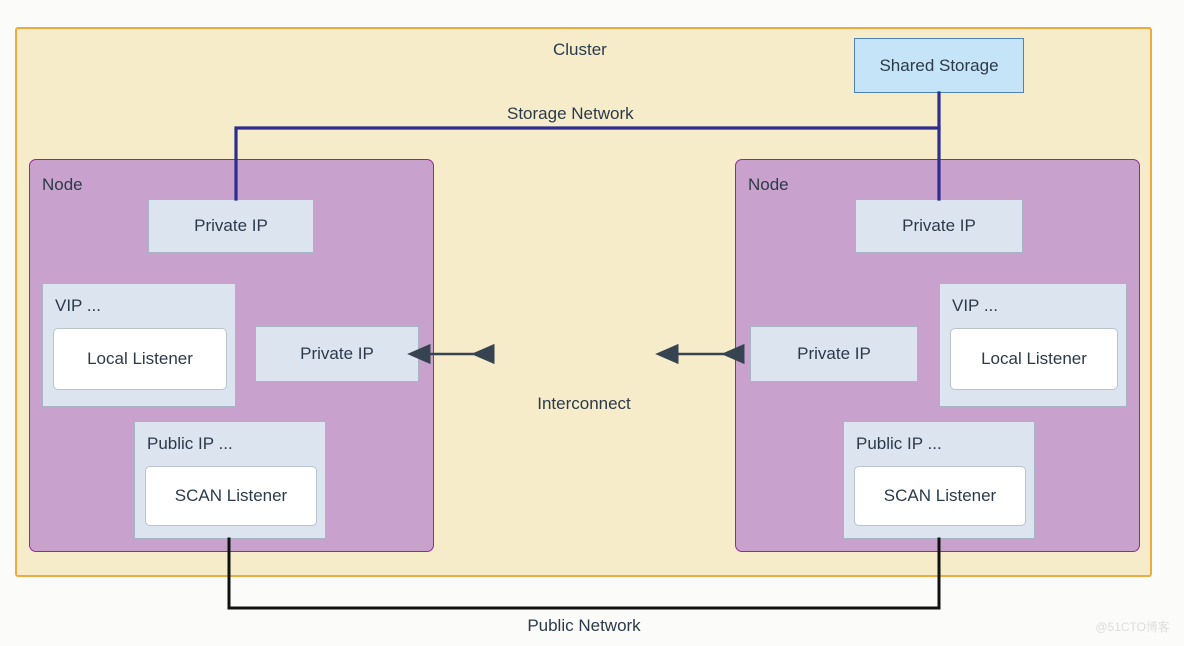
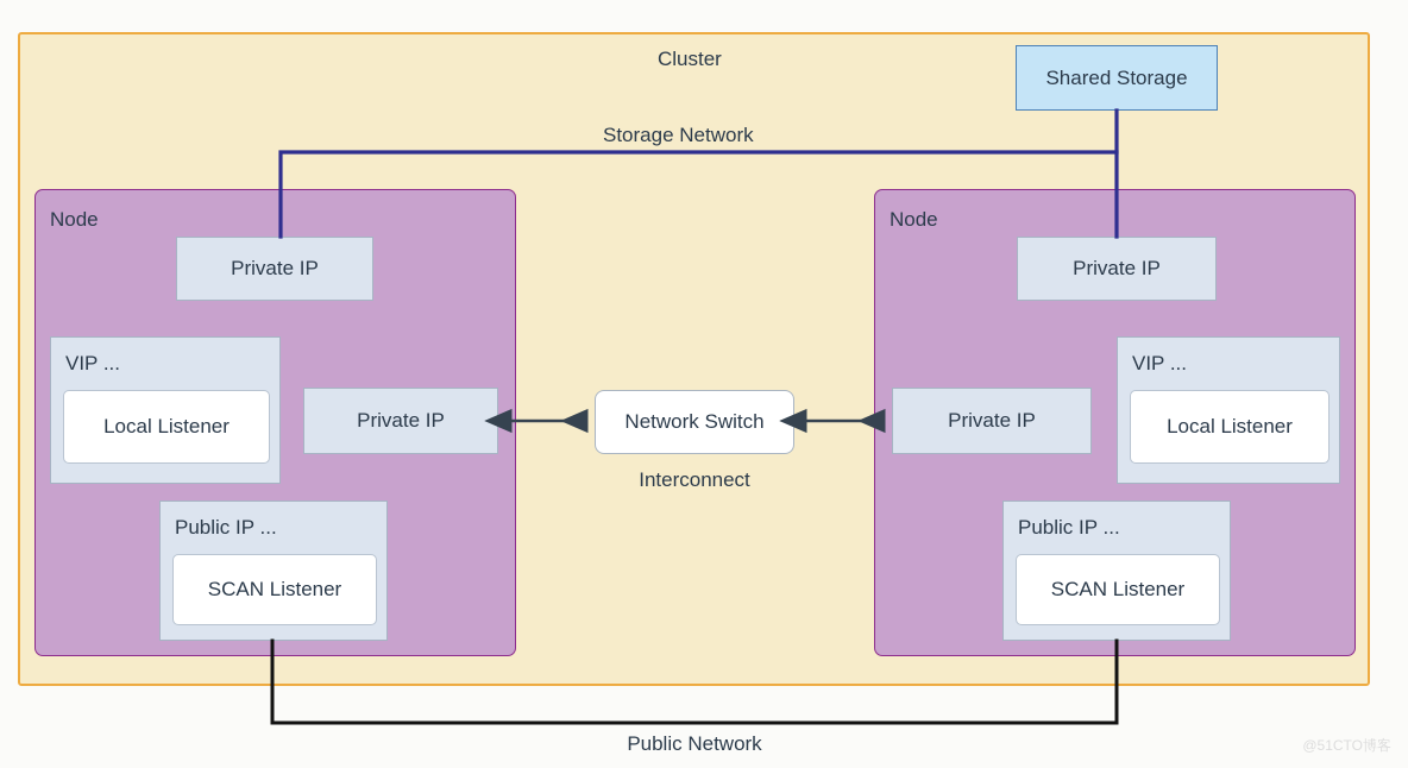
  Cluster
  Storage Network
  Shared Storage
  Node
  Private IP
  VIP ...
  Local Listener
  Private IP
  Public IP ...
  SCAN Listener
  Node
  Private IP
  Private IP
  VIP ...
  Local Listener
  Public IP ...
  SCAN Listener
+ Network Switch
  Interconnect
  Public Network
  @51CTO博客
